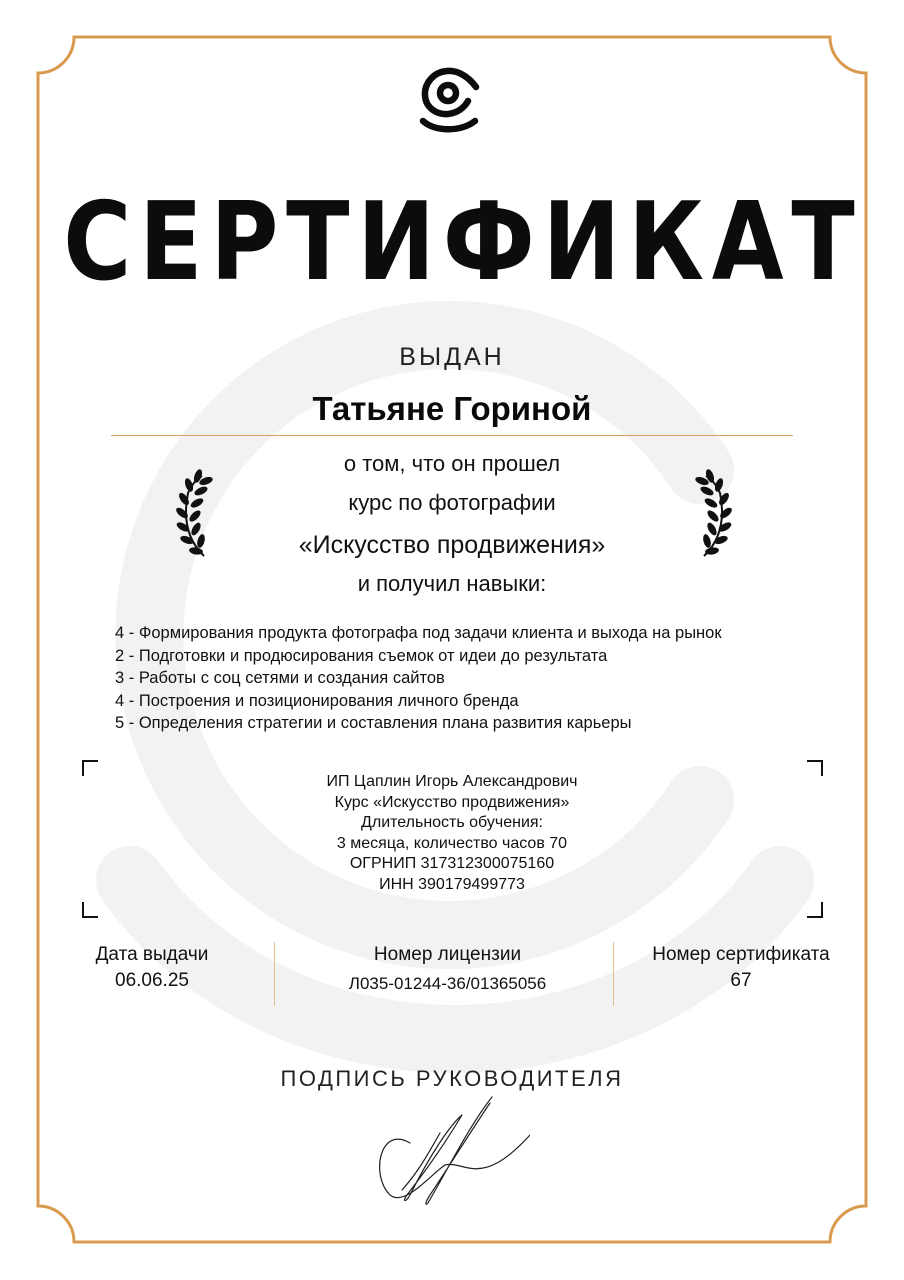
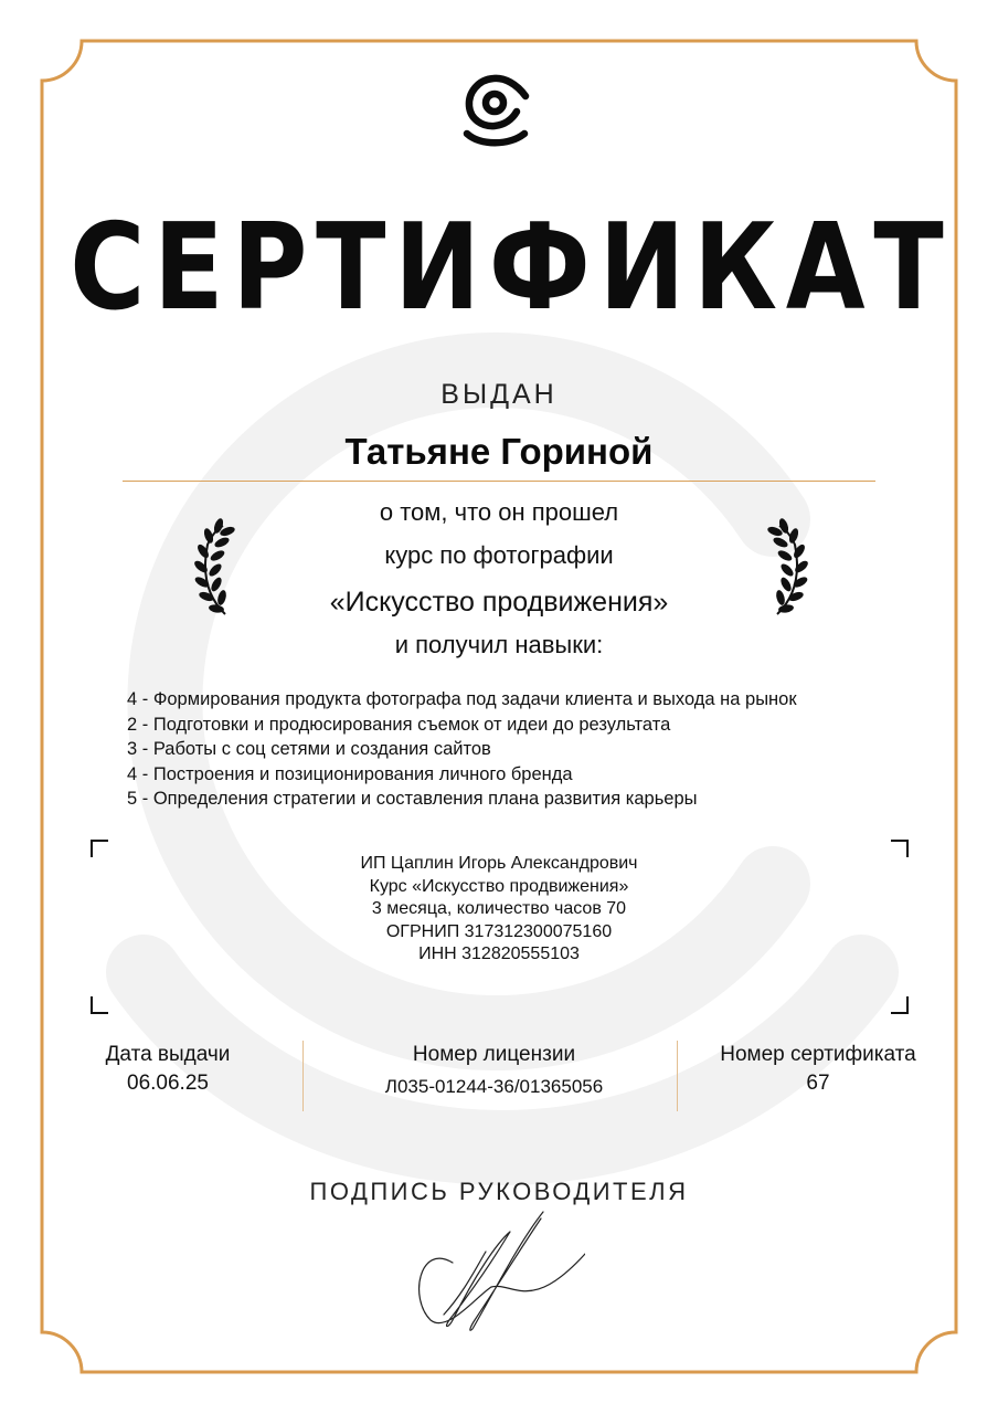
  СЕРТИФИКАТ
  ВЫДАН
  Татьяне Гориной
  о том, что он прошел
  курс по фотографии
  «Искусство продвижения»
  и получил навыки:
  4 - Формирования продукта фотографа под задачи клиента и выхода на рынок
  2 - Подготовки и продюсирования съемок от идеи до результата
  3 - Работы с соц сетями и создания сайтов
  4 - Построения и позиционирования личного бренда
  5 - Определения стратегии и составления плана развития карьеры
  ИП Цаплин Игорь Александрович
  Курс «Искусство продвижения»
- Длительность обучения:
  3 месяца, количество часов 70
  ОГРНИП 317312300075160
- ИНН 390179499773
+ ИНН 312820555103
  Дата выдачи
  06.06.25
  Номер лицензии
  Л035-01244-36/01365056
  Номер сертификата
  67
  ПОДПИСЬ РУКОВОДИТЕЛЯ
